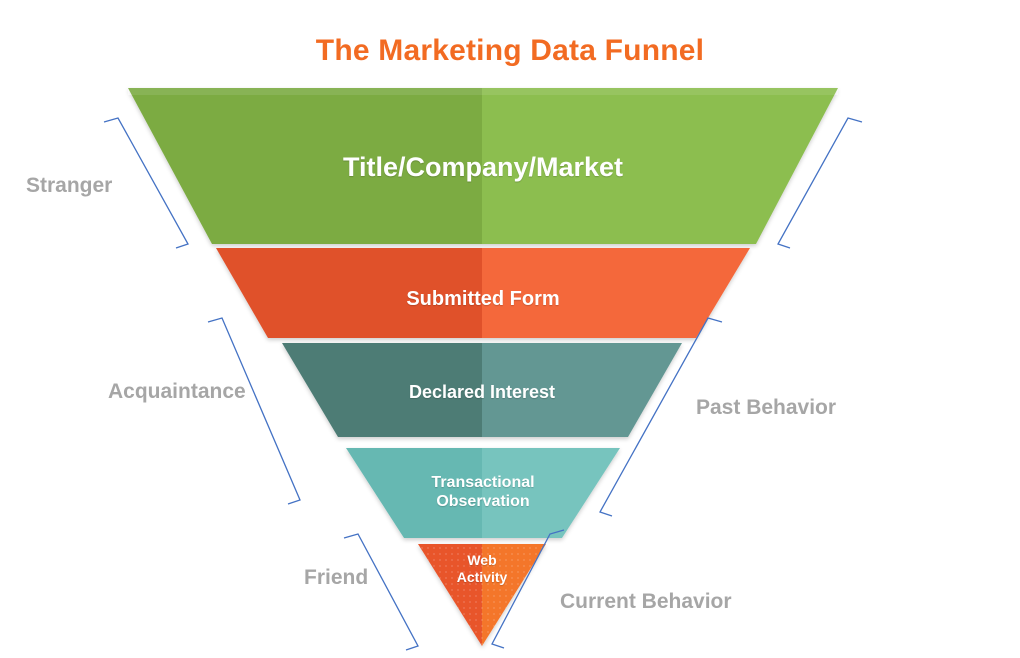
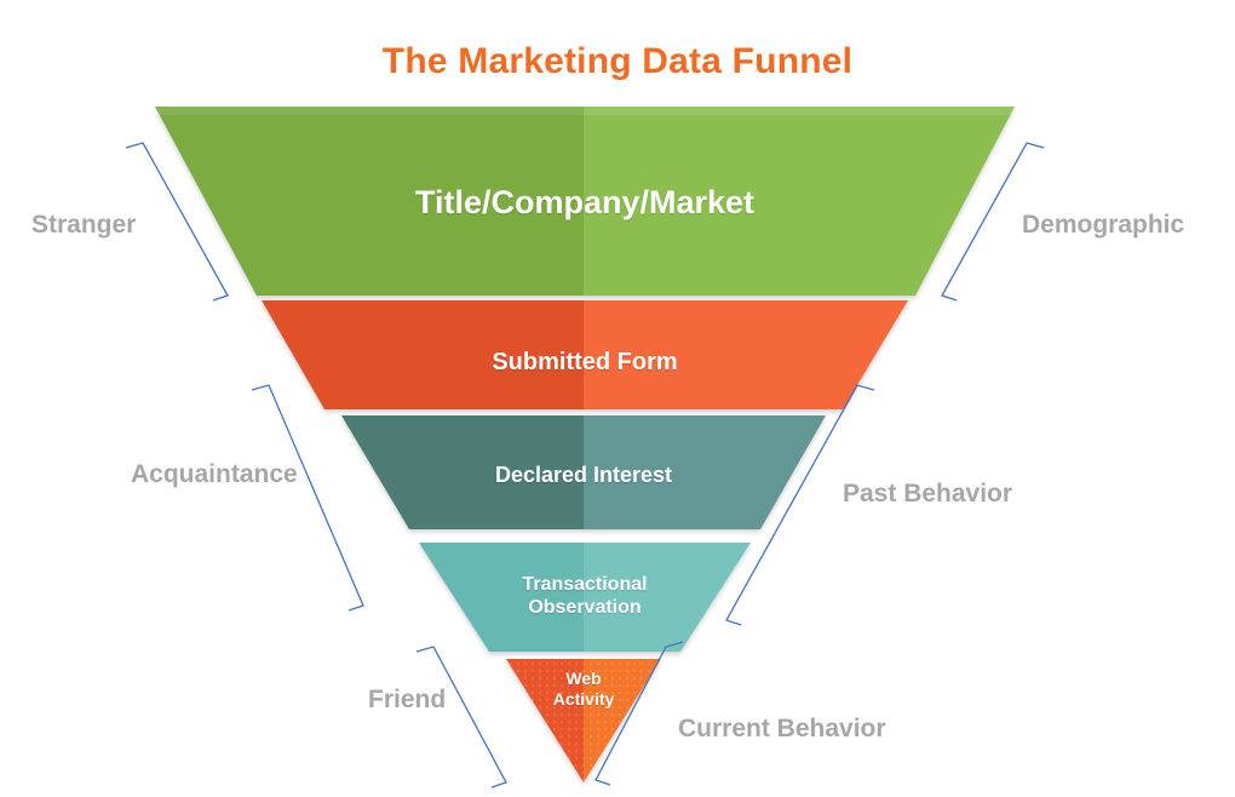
  The Marketing Data Funnel
  Title/Company/Market
  Submitted Form
  Declared Interest
  Transactional
  Observation
  Web
  Activity
  Stranger
  Acquaintance
  Friend
+ Demographic
  Past Behavior
  Current Behavior
